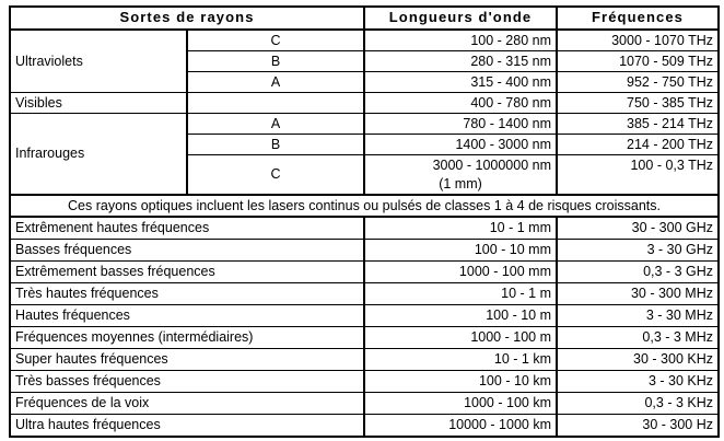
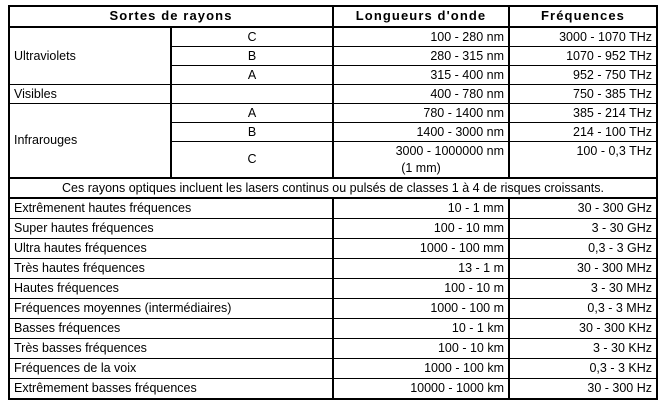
  Sortes de rayons	Longueurs d'onde	Fréquences
  Ultraviolets	C	100 - 280 nm	3000 - 1070 THz
- B	280 - 315 nm	1070 - 509 THz
+ B	280 - 315 nm	1070 - 952 THz
  A	315 - 400 nm	952 - 750 THz
  Visibles		400 - 780 nm	750 - 385 THz
  Infrarouges	A	780 - 1400 nm	385 - 214 THz
- B	1400 - 3000 nm	214 - 200 THz
+ B	1400 - 3000 nm	214 - 100 THz
  C	3000 - 1000000 nm	100 - 0,3 THz
  (1 mm)
  Ces rayons optiques incluent les lasers continus ou pulsés de classes 1 à 4 de risques croissants.
  Extrêmenent hautes fréquences	10 - 1 mm	30 - 300 GHz
- Basses fréquences	100 - 10 mm	3 - 30 GHz
+ Super hautes fréquences	100 - 10 mm	3 - 30 GHz
- Extrêmement basses fréquences	1000 - 100 mm	0,3 - 3 GHz
+ Ultra hautes fréquences	1000 - 100 mm	0,3 - 3 GHz
- Très hautes fréquences	10 - 1 m	30 - 300 MHz
+ Très hautes fréquences	13 - 1 m	30 - 300 MHz
  Hautes fréquences	100 - 10 m	3 - 30 MHz
  Fréquences moyennes (intermédiaires)	1000 - 100 m	0,3 - 3 MHz
- Super hautes fréquences	10 - 1 km	30 - 300 KHz
+ Basses fréquences	10 - 1 km	30 - 300 KHz
  Très basses fréquences	100 - 10 km	3 - 30 KHz
  Fréquences de la voix	1000 - 100 km	0,3 - 3 KHz
- Ultra hautes fréquences	10000 - 1000 km	30 - 300 Hz
+ Extrêmement basses fréquences	10000 - 1000 km	30 - 300 Hz
